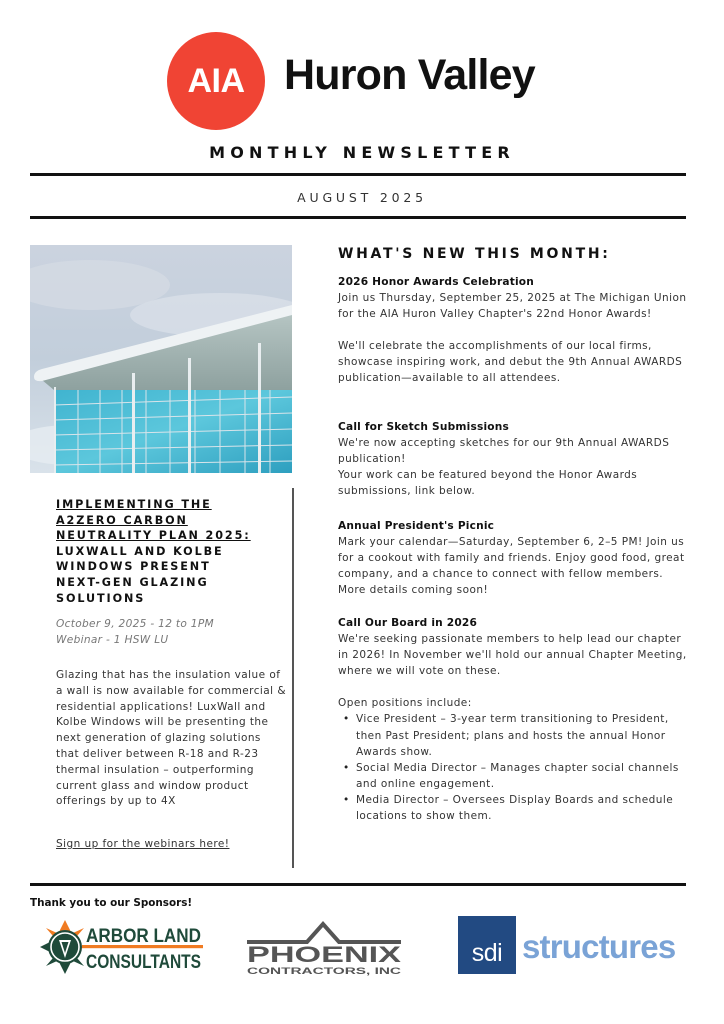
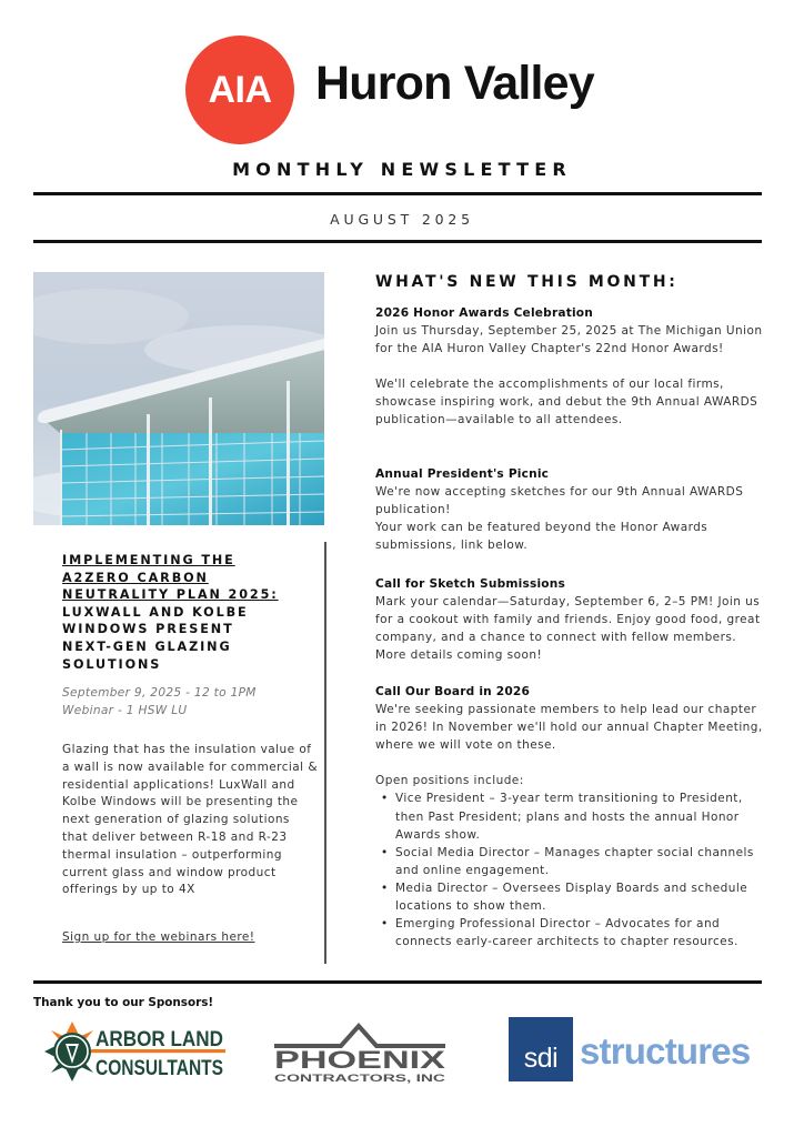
  AIA
  Huron Valley
  MONTHLY NEWSLETTER
  AUGUST 2025
  IMPLEMENTING THE
  A2ZERO CARBON
  NEUTRALITY PLAN 2025:
  LUXWALL AND KOLBE
  WINDOWS PRESENT
  NEXT-GEN GLAZING
  SOLUTIONS
- October 9, 2025 - 12 to 1PM
+ September 9, 2025 - 12 to 1PM
  Webinar - 1 HSW LU
  Glazing that has the insulation value of a wall is now available for commercial & residential applications! LuxWall and Kolbe Windows will be presenting the next generation of glazing solutions that deliver between R-18 and R-23 thermal insulation – outperforming current glass and window product offerings by up to 4X
  Sign up for the webinars here!
  WHAT'S NEW THIS MONTH:
  2026 Honor Awards Celebration
  Join us Thursday, September 25, 2025 at The Michigan Union for the AIA Huron Valley Chapter's 22nd Honor Awards!
  We'll celebrate the accomplishments of our local firms, showcase inspiring work, and debut the 9th Annual AWARDS publication—available to all attendees.
- Call for Sketch Submissions
+ Annual President's Picnic
  We're now accepting sketches for our 9th Annual AWARDS publication!
  Your work can be featured beyond the Honor Awards submissions, link below.
- Annual President's Picnic
+ Call for Sketch Submissions
  Mark your calendar—Saturday, September 6, 2–5 PM! Join us for a cookout with family and friends. Enjoy good food, great company, and a chance to connect with fellow members. More details coming soon!
  Call Our Board in 2026
  We're seeking passionate members to help lead our chapter in 2026! In November we'll hold our annual Chapter Meeting, where we will vote on these.
  Open positions include:
  Vice President – 3-year term transitioning to President, then Past President; plans and hosts the annual Honor Awards show.
  Social Media Director – Manages chapter social channels and online engagement.
  Media Director – Oversees Display Boards and schedule locations to show them.
+ Emerging Professional Director – Advocates for and connects early-career architects to chapter resources.
  Thank you to our Sponsors!
  ARBOR LAND
  CONSULTANTS
  PHOENIX
  CONTRACTORS, INC
  sdi
  structures
